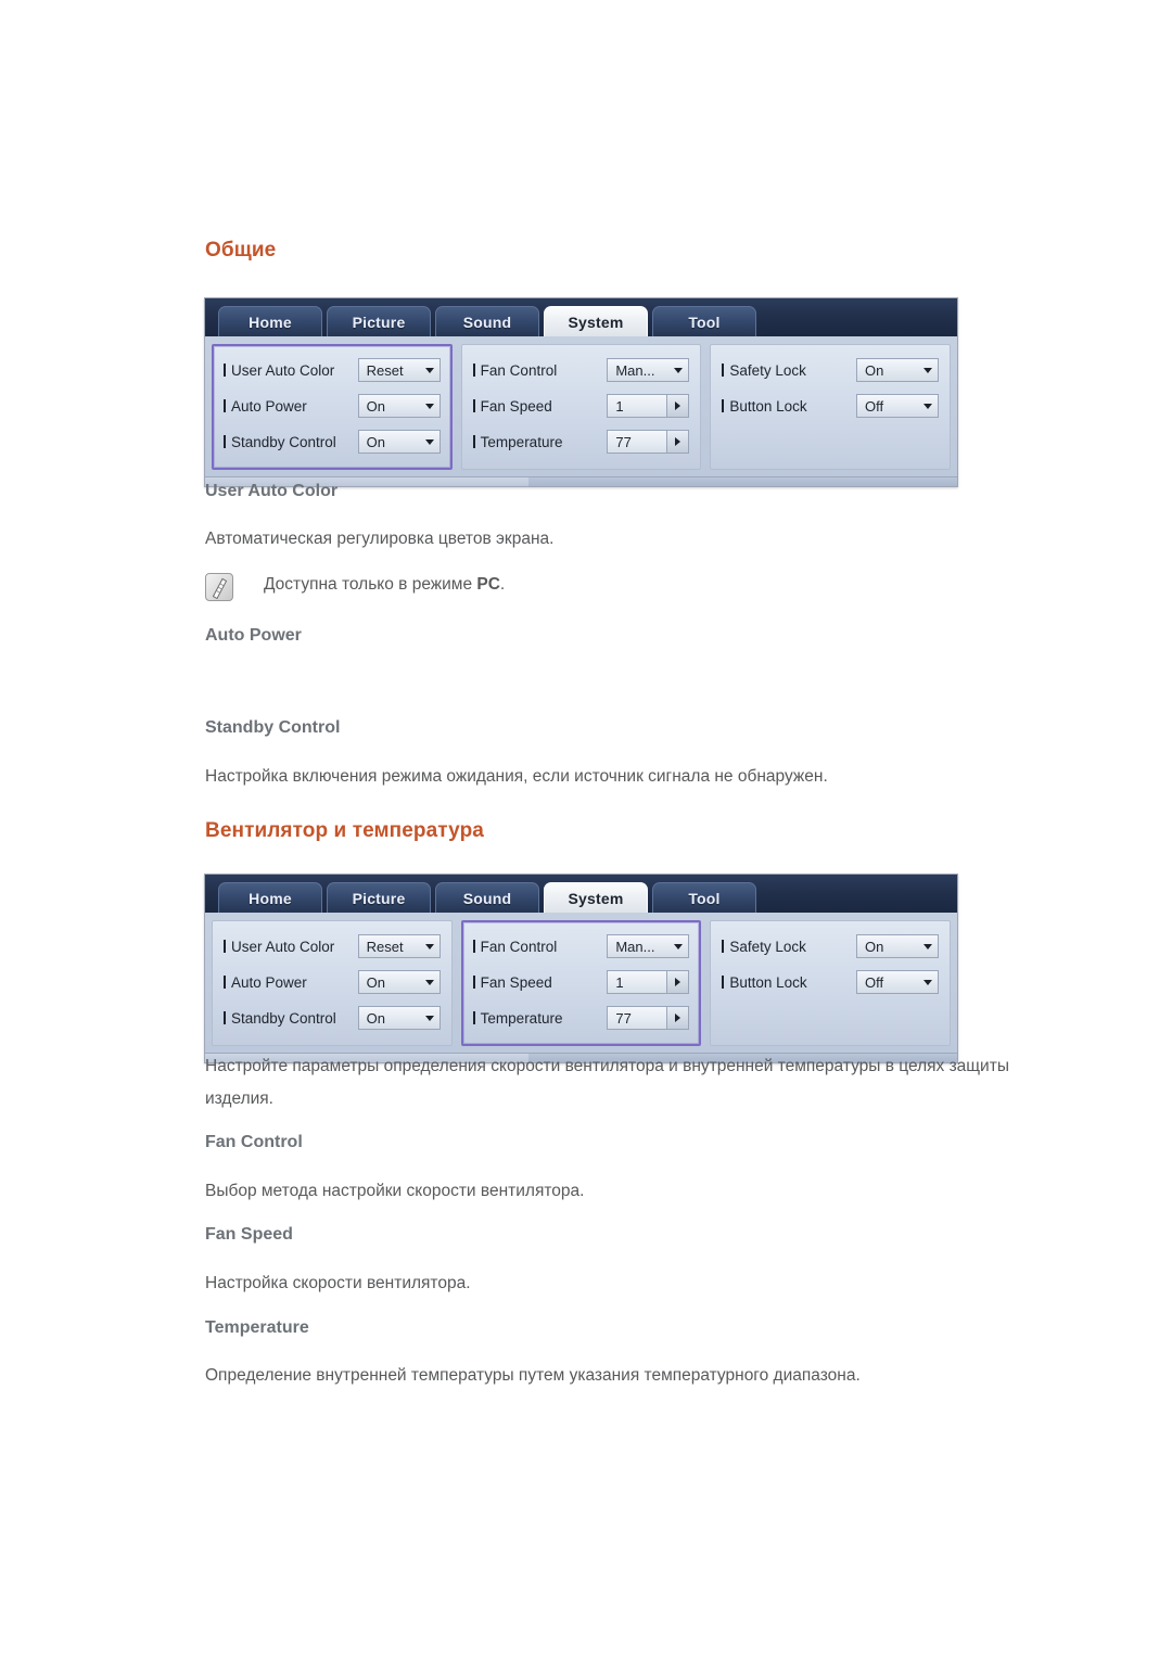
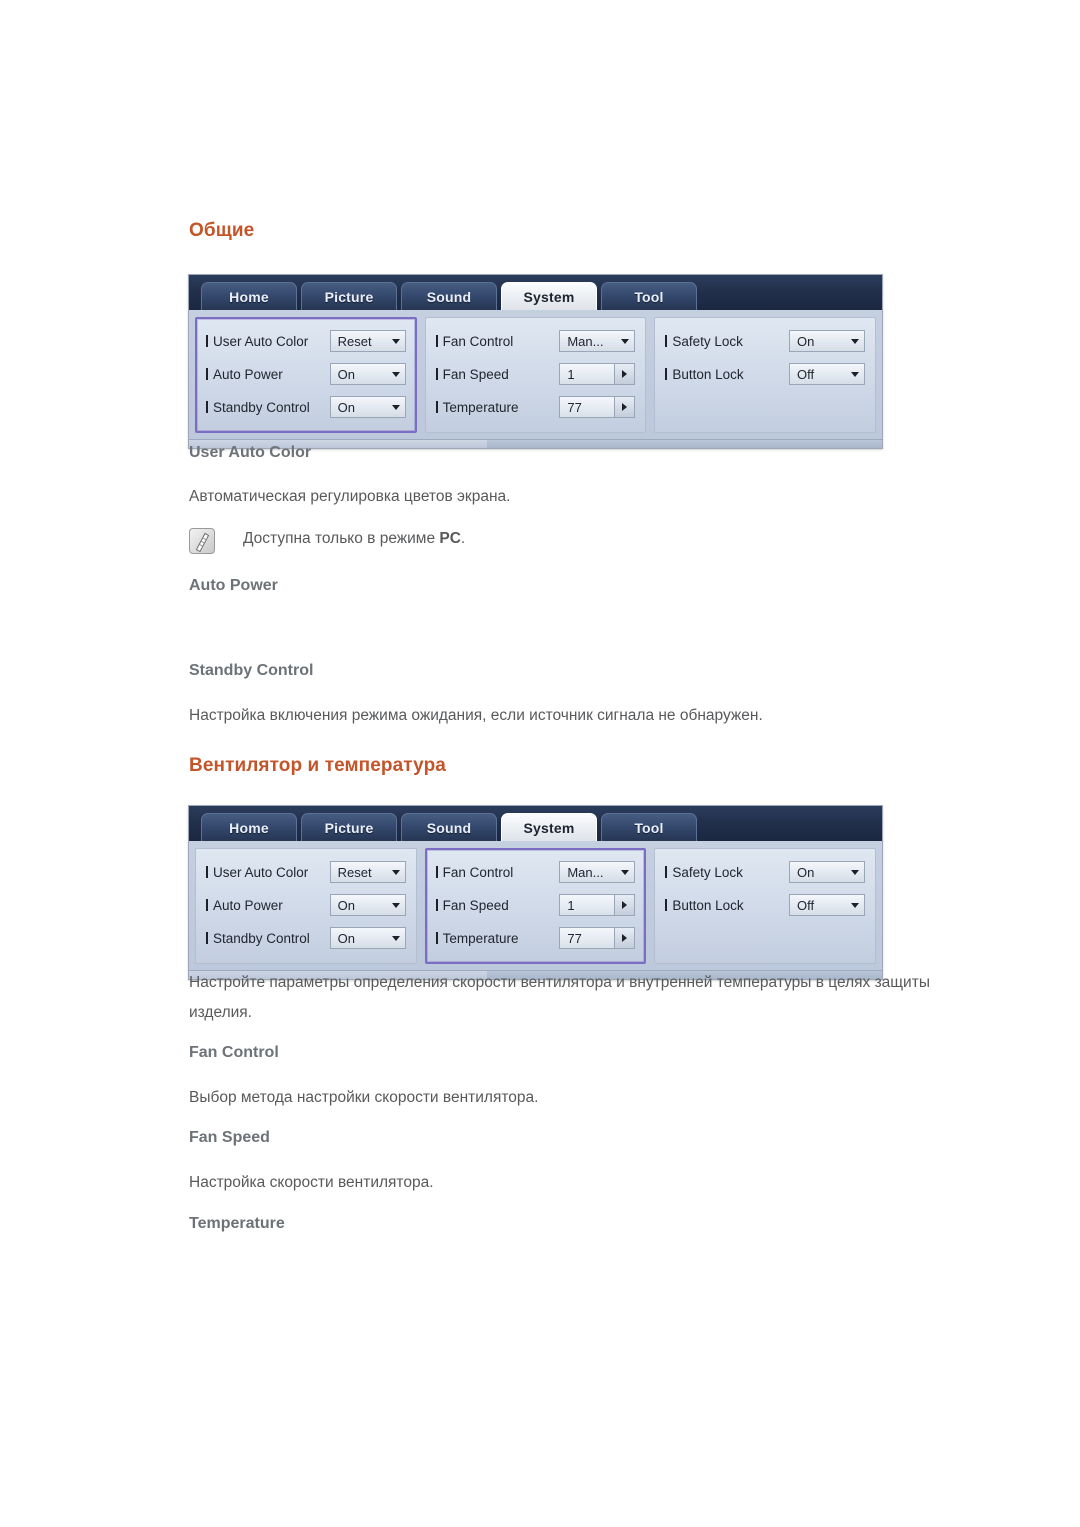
  Общие
  Home
  Picture
  Sound
  System
  Tool
  User Auto Color
  Reset
  Auto Power
  On
  Standby Control
  On
  Fan Control
  Man...
  Fan Speed
  1
  Temperature
  77
  Safety Lock
  On
  Button Lock
  Off
  User Auto Color
  Автоматическая регулировка цветов экрана.
  Доступна только в режиме PC.
  Auto Power
  Standby Control
  Настройка включения режима ожидания, если источник сигнала не обнаружен.
  Вентилятор и температура
  Home
  Picture
  Sound
  System
  Tool
  User Auto Color
  Reset
  Auto Power
  On
  Standby Control
  On
  Fan Control
  Man...
  Fan Speed
  1
  Temperature
  77
  Safety Lock
  On
  Button Lock
  Off
  Настройте параметры определения скорости вентилятора и внутренней температуры в целях защиты изделия.
  Fan Control
  Выбор метода настройки скорости вентилятора.
  Fan Speed
  Настройка скорости вентилятора.
  Temperature
- Определение внутренней температуры путем указания температурного диапазона.
